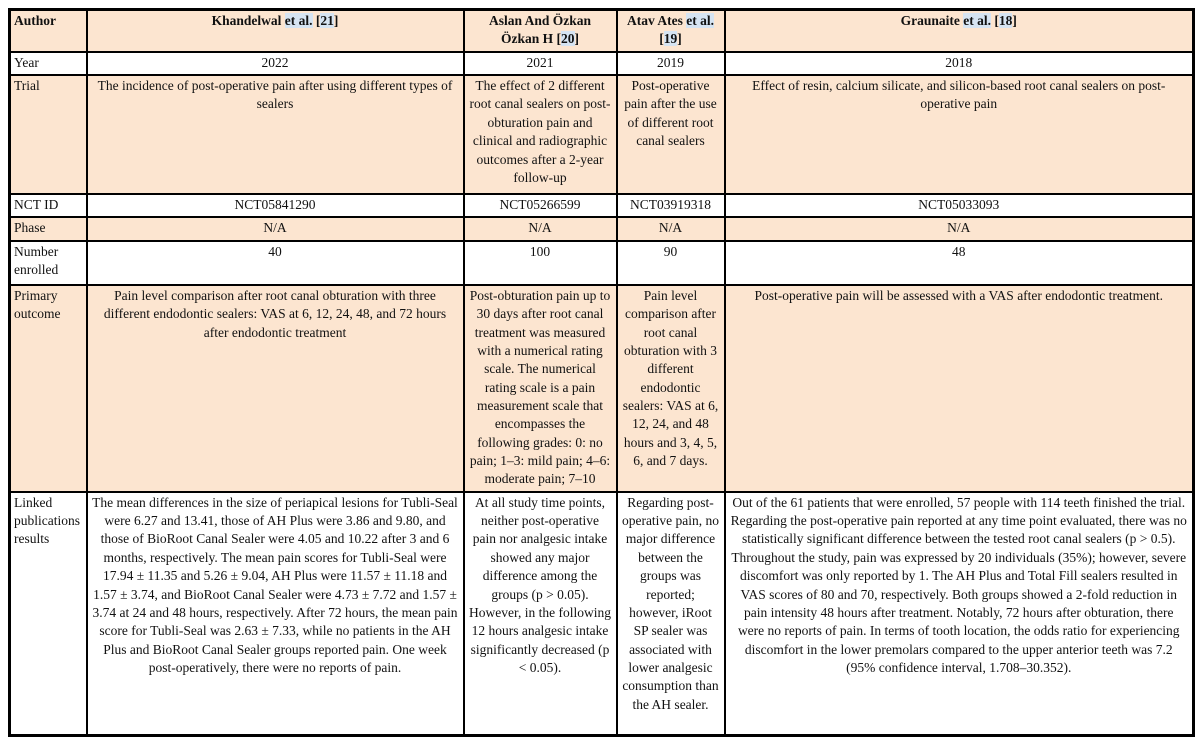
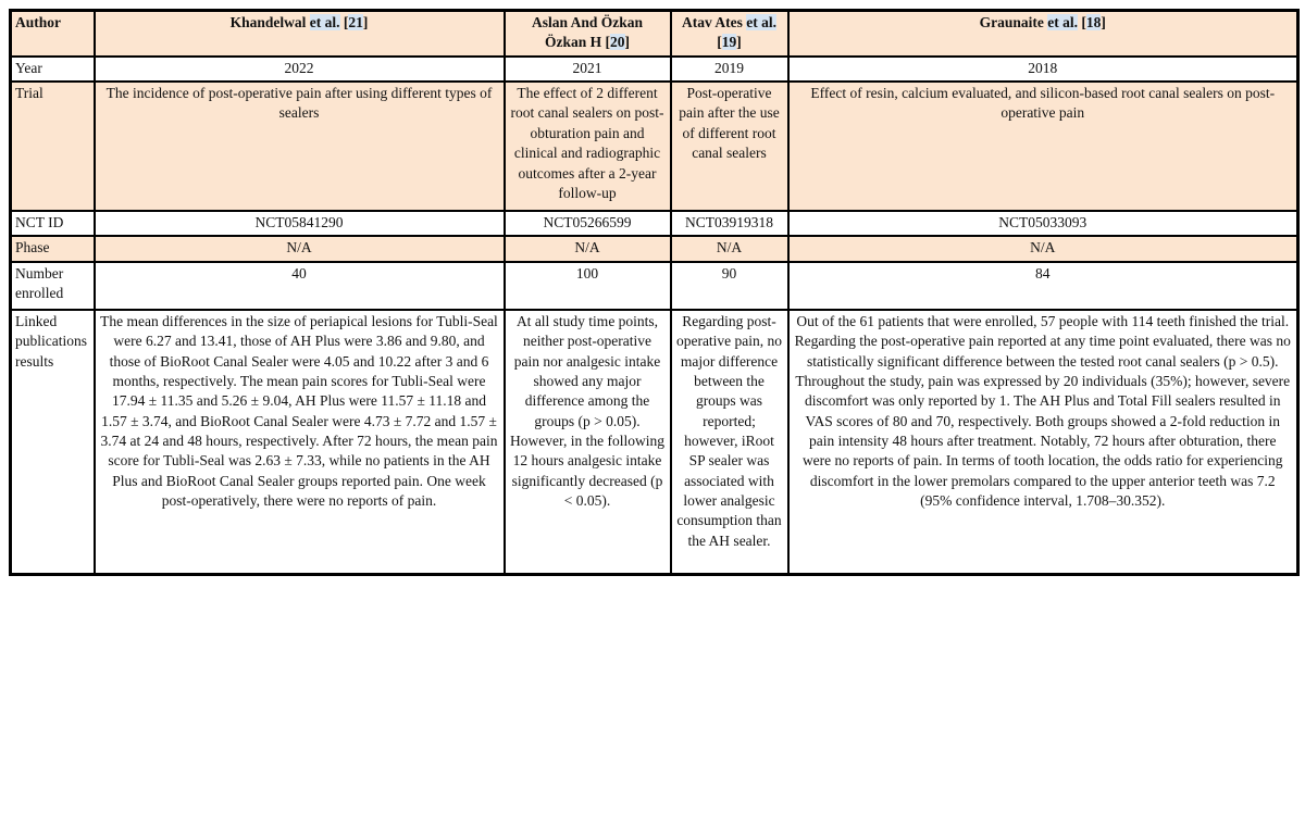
  Author	Khandelwal et al. [21]	Aslan And Özkan Özkan H [20]	Atav Ates et al. [19]	Graunaite et al. [18]
  Year	2022	2021	2019	2018
- Trial	The incidence of post-operative pain after using different types of sealers	The effect of 2 different root canal sealers on post-obturation pain and clinical and radiographic outcomes after a 2-year follow-up	Post-operative pain after the use of different root canal sealers	Effect of resin, calcium silicate, and silicon-based root canal sealers on post-operative pain
+ Trial	The incidence of post-operative pain after using different types of sealers	The effect of 2 different root canal sealers on post-obturation pain and clinical and radiographic outcomes after a 2-year follow-up	Post-operative pain after the use of different root canal sealers	Effect of resin, calcium evaluated, and silicon-based root canal sealers on post-operative pain
  NCT ID	NCT05841290	NCT05266599	NCT03919318	NCT05033093
  Phase	N/A	N/A	N/A	N/A
- Number enrolled	40	100	90	48
+ Number enrolled	40	100	90	84
- Primary outcome	Pain level comparison after root canal obturation with three different endodontic sealers: VAS at 6, 12, 24, 48, and 72 hours after endodontic treatment	Post-obturation pain up to 30 days after root canal treatment was measured with a numerical rating scale. The numerical rating scale is a pain measurement scale that encompasses the following grades: 0: no pain; 1–3: mild pain; 4–6: moderate pain; 7–10	Pain level comparison after root canal obturation with 3 different endodontic sealers: VAS at 6, 12, 24, and 48 hours and 3, 4, 5, 6, and 7 days.	Post-operative pain will be assessed with a VAS after endodontic treatment.
  Linked publications results	The mean differences in the size of periapical lesions for Tubli-Seal were 6.27 and 13.41, those of AH Plus were 3.86 and 9.80, and those of BioRoot Canal Sealer were 4.05 and 10.22 after 3 and 6 months, respectively. The mean pain scores for Tubli-Seal were 17.94 ± 11.35 and 5.26 ± 9.04, AH Plus were 11.57 ± 11.18 and 1.57 ± 3.74, and BioRoot Canal Sealer were 4.73 ± 7.72 and 1.57 ± 3.74 at 24 and 48 hours, respectively. After 72 hours, the mean pain score for Tubli-Seal was 2.63 ± 7.33, while no patients in the AH Plus and BioRoot Canal Sealer groups reported pain. One week post-operatively, there were no reports of pain.	At all study time points, neither post-operative pain nor analgesic intake showed any major difference among the groups (p > 0.05). However, in the following 12 hours analgesic intake significantly decreased (p < 0.05).	Regarding post-operative pain, no major difference between the groups was reported; however, iRoot SP sealer was associated with lower analgesic consumption than the AH sealer.	Out of the 61 patients that were enrolled, 57 people with 114 teeth finished the trial. Regarding the post-operative pain reported at any time point evaluated, there was no statistically significant difference between the tested root canal sealers (p > 0.5). Throughout the study, pain was expressed by 20 individuals (35%); however, severe discomfort was only reported by 1. The AH Plus and Total Fill sealers resulted in VAS scores of 80 and 70, respectively. Both groups showed a 2-fold reduction in pain intensity 48 hours after treatment. Notably, 72 hours after obturation, there were no reports of pain. In terms of tooth location, the odds ratio for experiencing discomfort in the lower premolars compared to the upper anterior teeth was 7.2 (95% confidence interval, 1.708–30.352).
